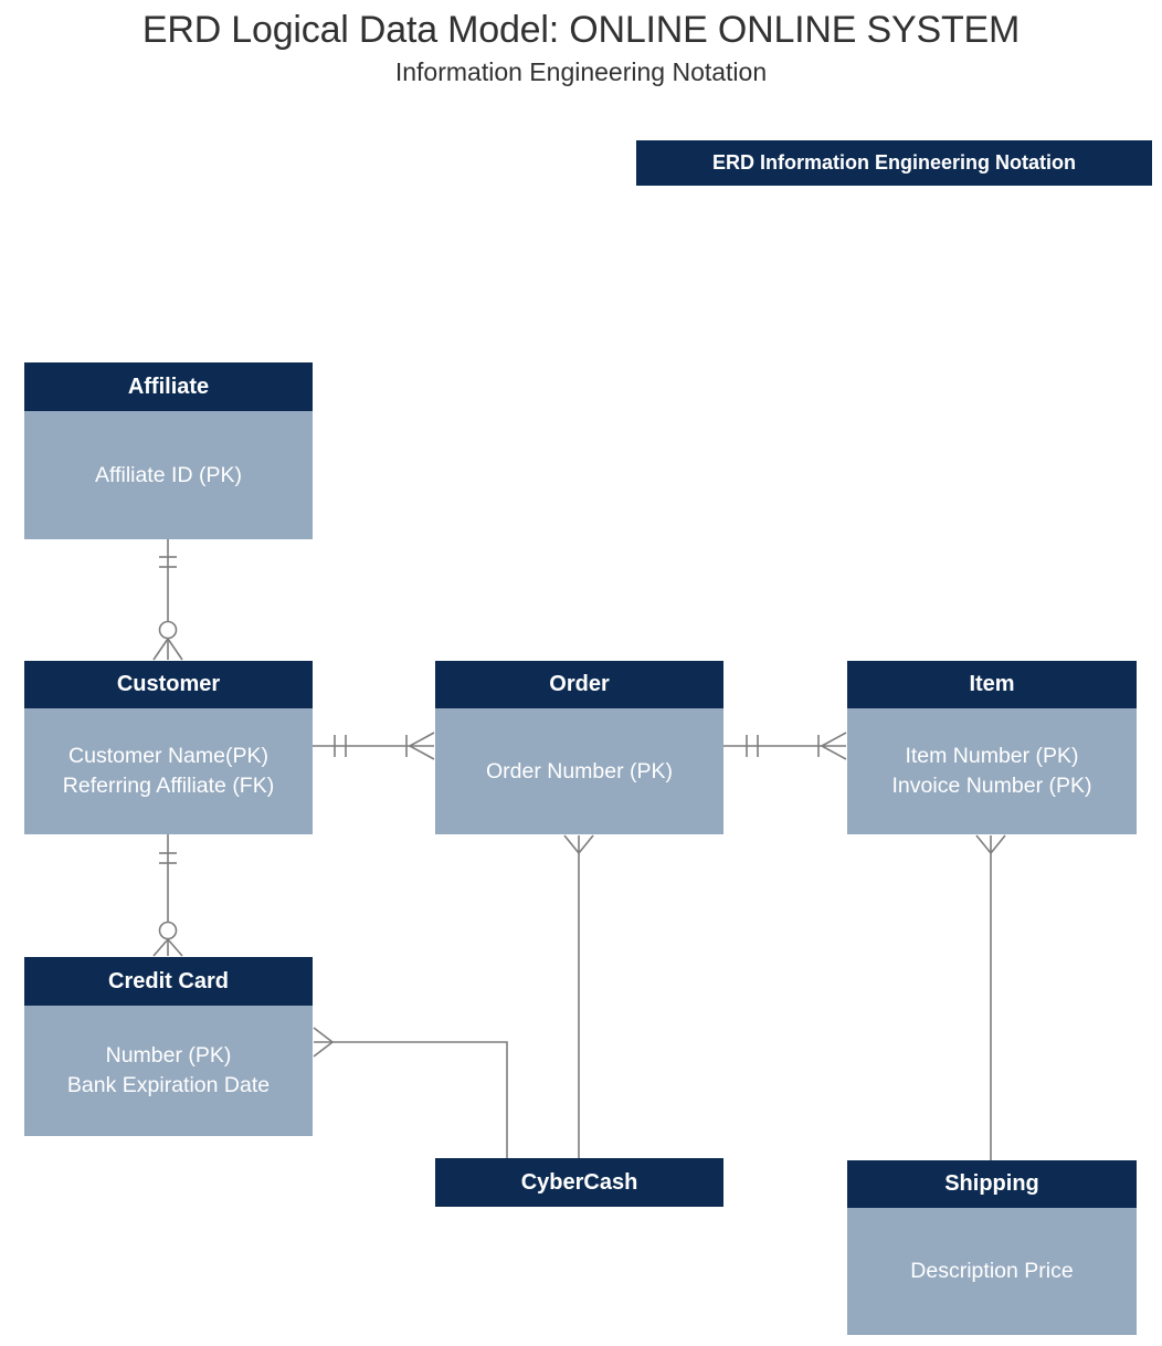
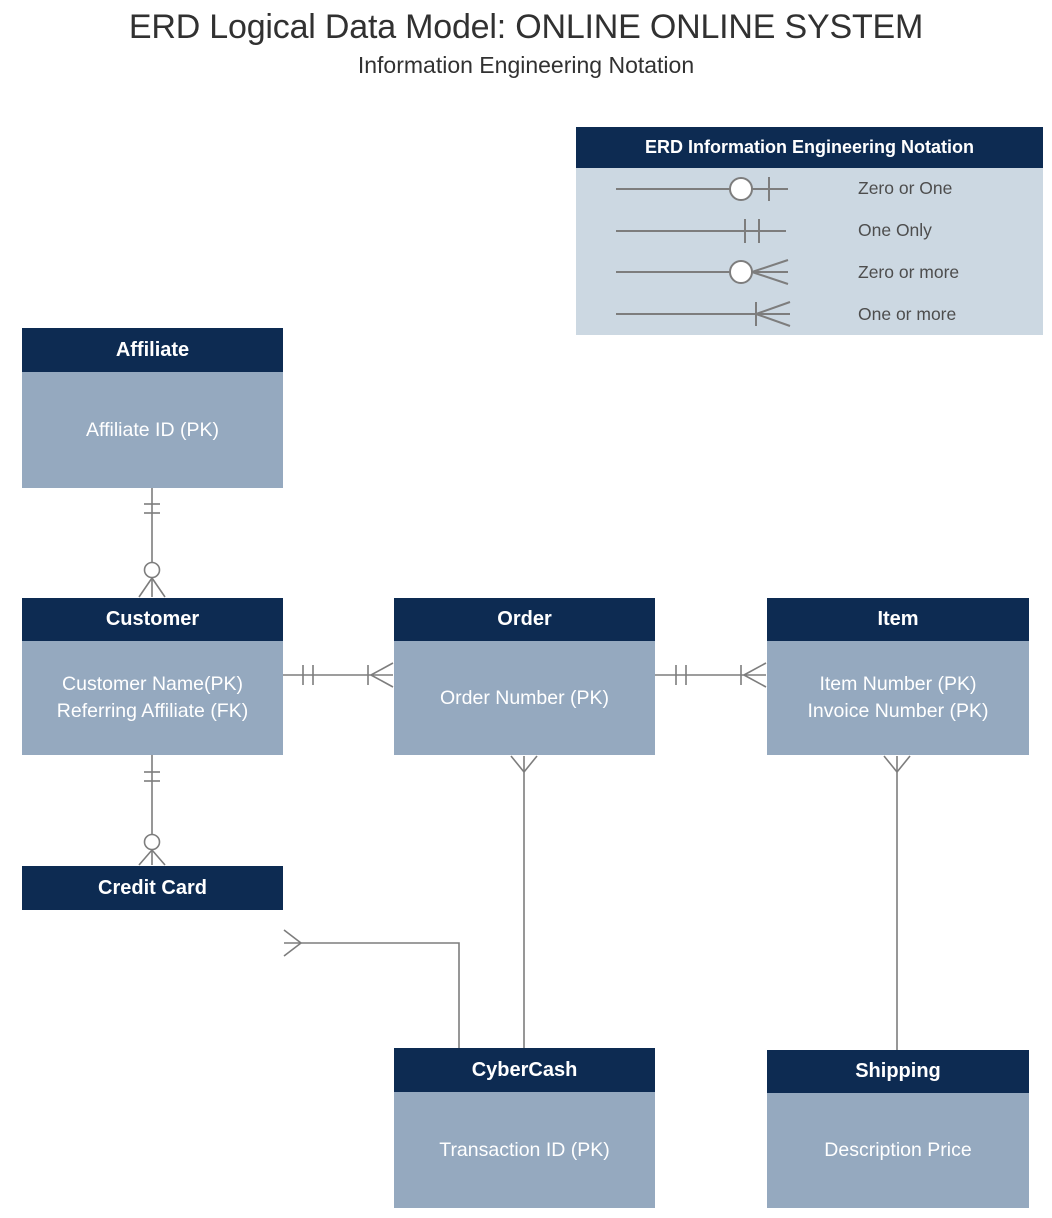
  ERD Logical Data Model: ONLINE ONLINE SYSTEM
  Information Engineering Notation
  ERD Information Engineering Notation
+ Zero or One
+ One Only
+ Zero or more
+ One or more
  Affiliate
  Affiliate ID (PK)
  Customer
  Customer Name(PK)
  Referring Affiliate (FK)
  Order
  Order Number (PK)
  Item
  Item Number (PK)
  Invoice Number (PK)
  Credit Card
- Number (PK)
- Bank Expiration Date
  CyberCash
+ Transaction ID (PK)
  Shipping
  Description Price
